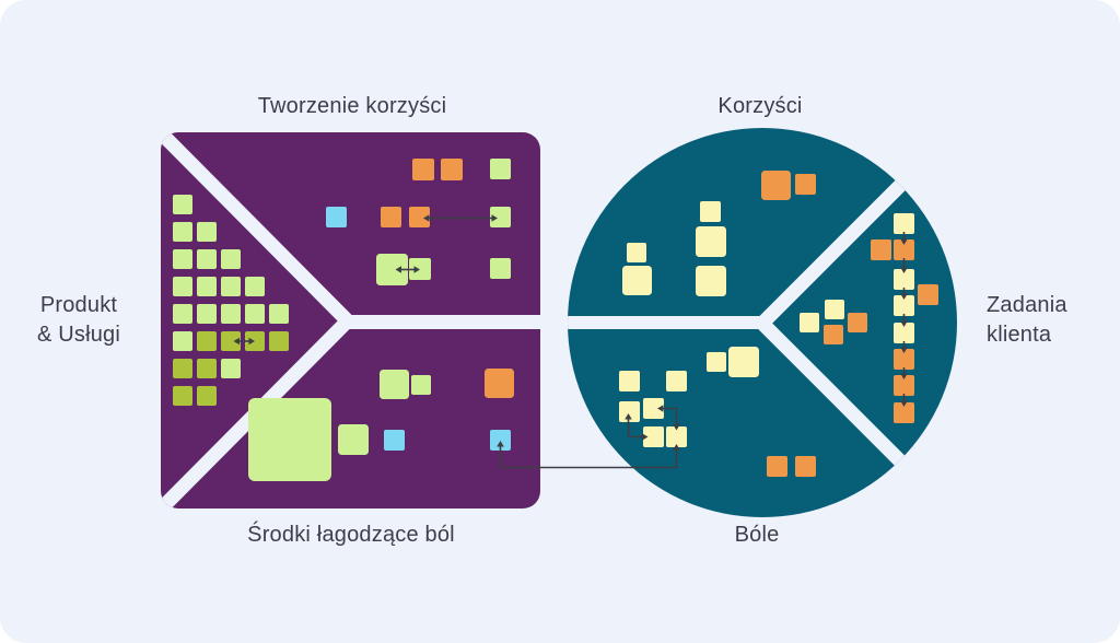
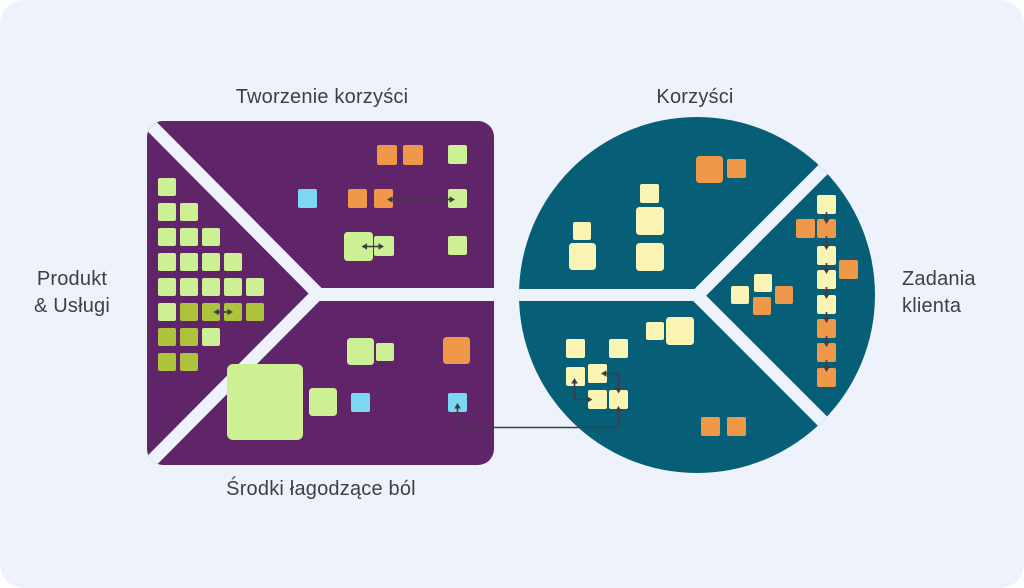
  Tworzenie korzyści
  Korzyści
  Produkt
  & Usługi
  Zadania
  klienta
  Środki łagodzące ból
- Bóle
